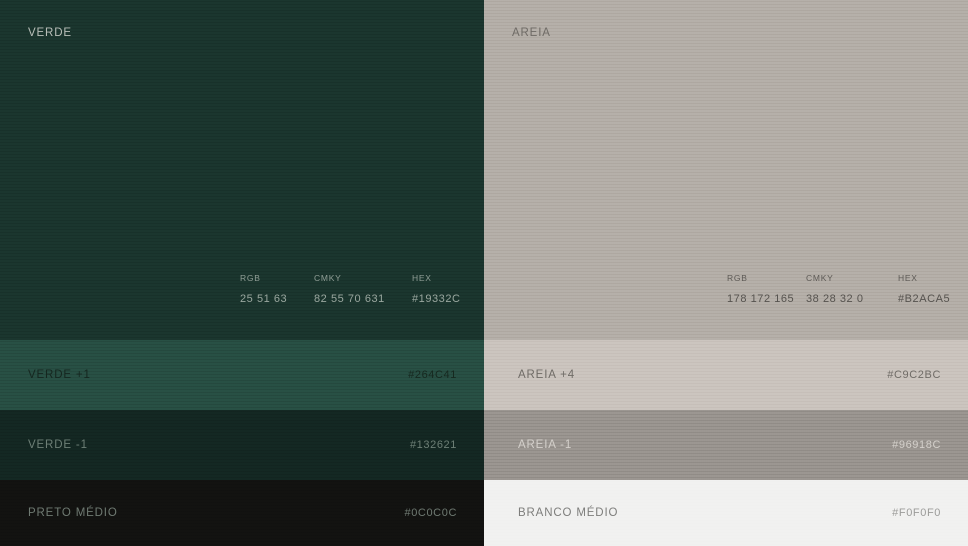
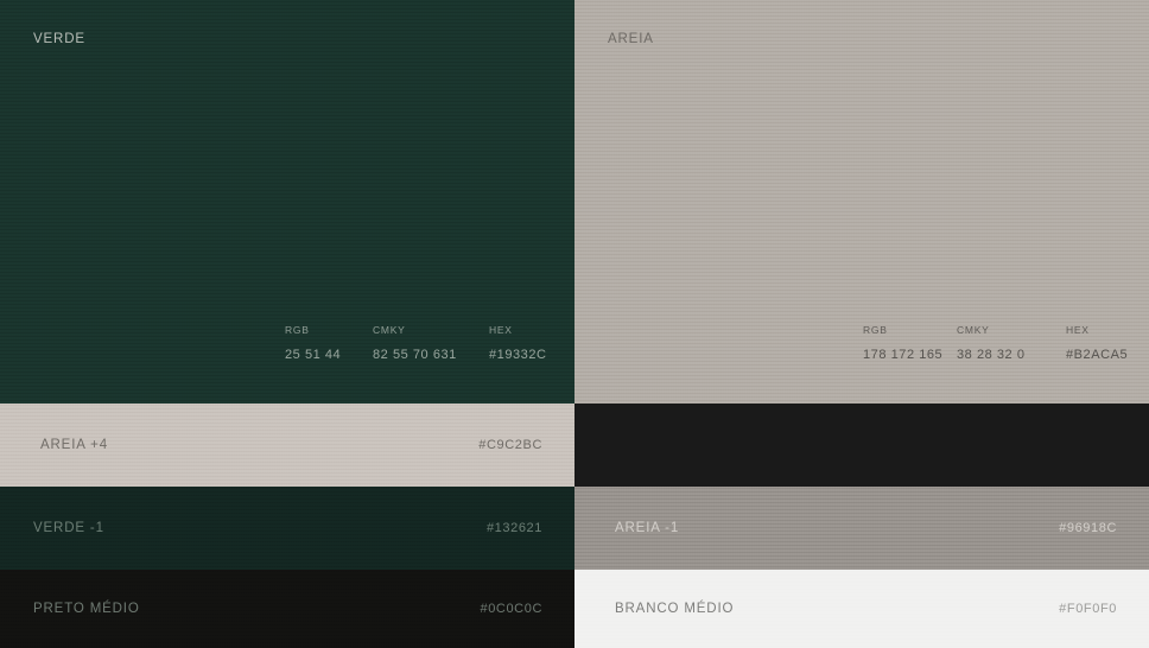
  VERDE
  RGB
- 25 51 63
+ 25 51 44
  CMKY
  82 55 70 631
  HEX
  #19332C
  AREIA
  RGB
  178 172 165
  CMKY
  38 28 32 0
  HEX
  #B2ACA5
- VERDE +1
- #264C41
  AREIA +4
  #C9C2BC
  VERDE -1
  #132621
  AREIA -1
  #96918C
  PRETO MÉDIO
  #0C0C0C
  BRANCO MÉDIO
  #F0F0F0
